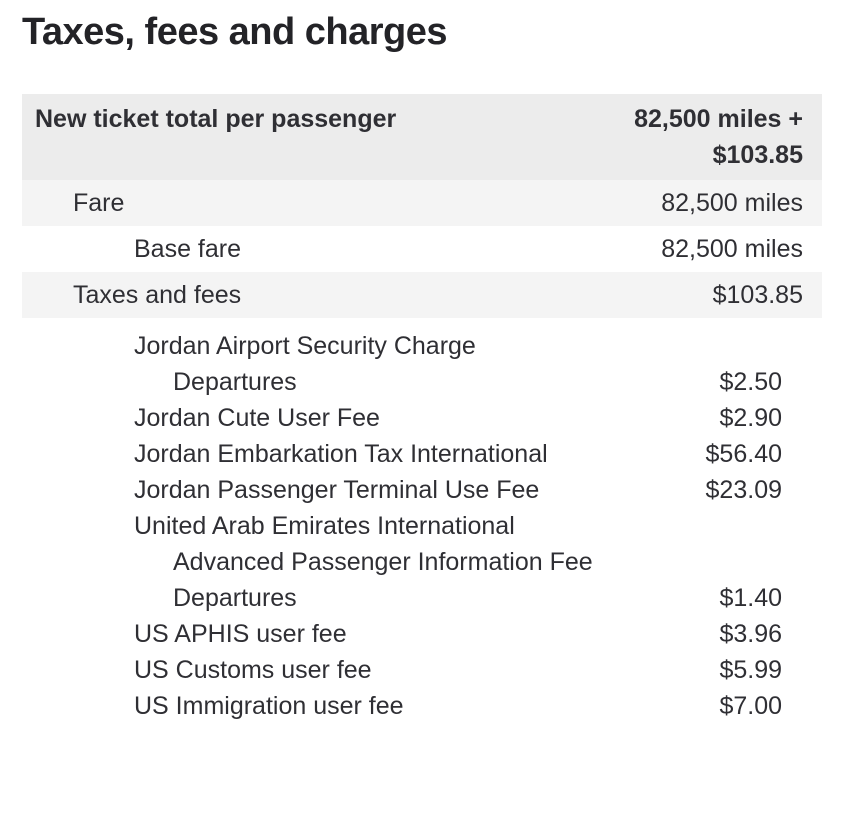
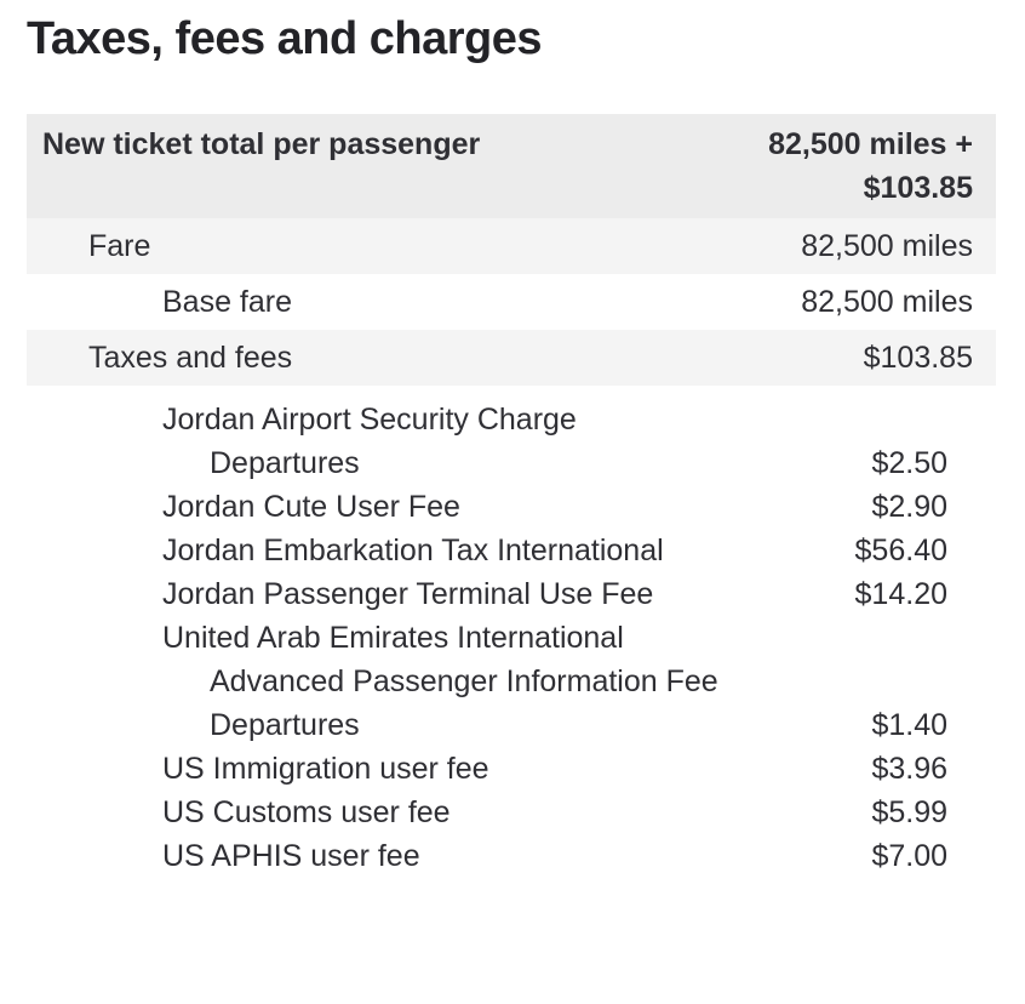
  Taxes, fees and charges
  New ticket total per passenger
  82,500 miles +
  $103.85
  Fare
  82,500 miles
  Base fare
  82,500 miles
  Taxes and fees
  $103.85
  Jordan Airport Security Charge
  Departures
  $2.50
  Jordan Cute User Fee
  $2.90
  Jordan Embarkation Tax International
  $56.40
  Jordan Passenger Terminal Use Fee
- $23.09
+ $14.20
  United Arab Emirates International
  Advanced Passenger Information Fee
  Departures
  $1.40
- US APHIS user fee
+ US Immigration user fee
  $3.96
  US Customs user fee
  $5.99
- US Immigration user fee
+ US APHIS user fee
  $7.00
